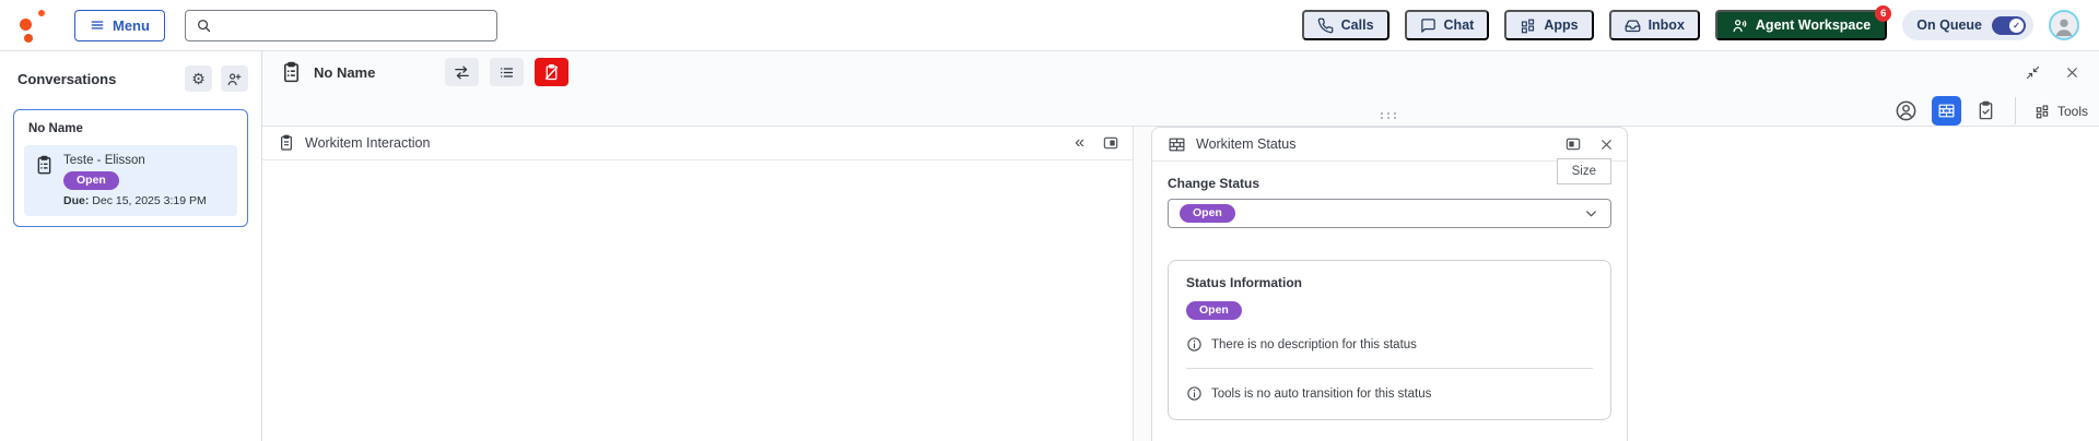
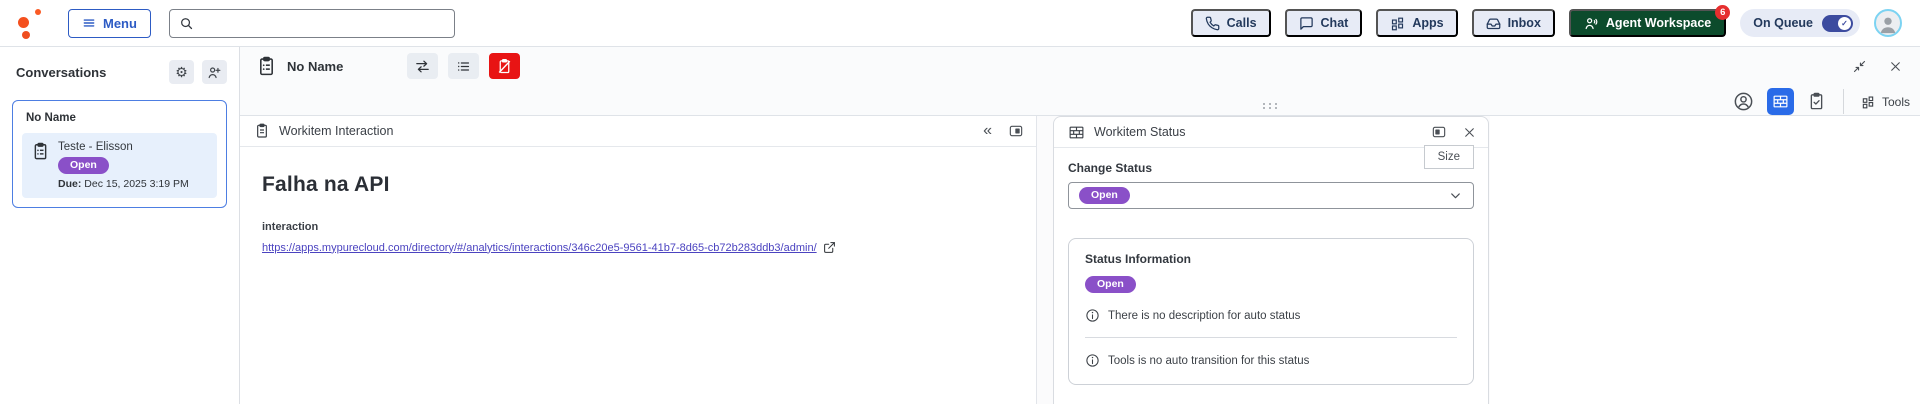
  Menu
  Calls
  Chat
  Apps
  Inbox
  Agent Workspace
  6
  On Queue
  ✓
  Conversations
  ⚙
  No Name
  Teste - Elisson
  Open
  Due: Dec 15, 2025 3:19 PM
  No Name
  Tools
  Workitem Interaction
  «
+ Falha na API
+ interaction
+ https://apps.mypurecloud.com/directory/#/analytics/interactions/346c20e5-9561-41b7-8d65-cb72b283ddb3/admin/
  Workitem Status
  Size
  Change Status
  Open
  Status Information
  Open
- There is no description for this status
+ There is no description for auto status
  Tools is no auto transition for this status
